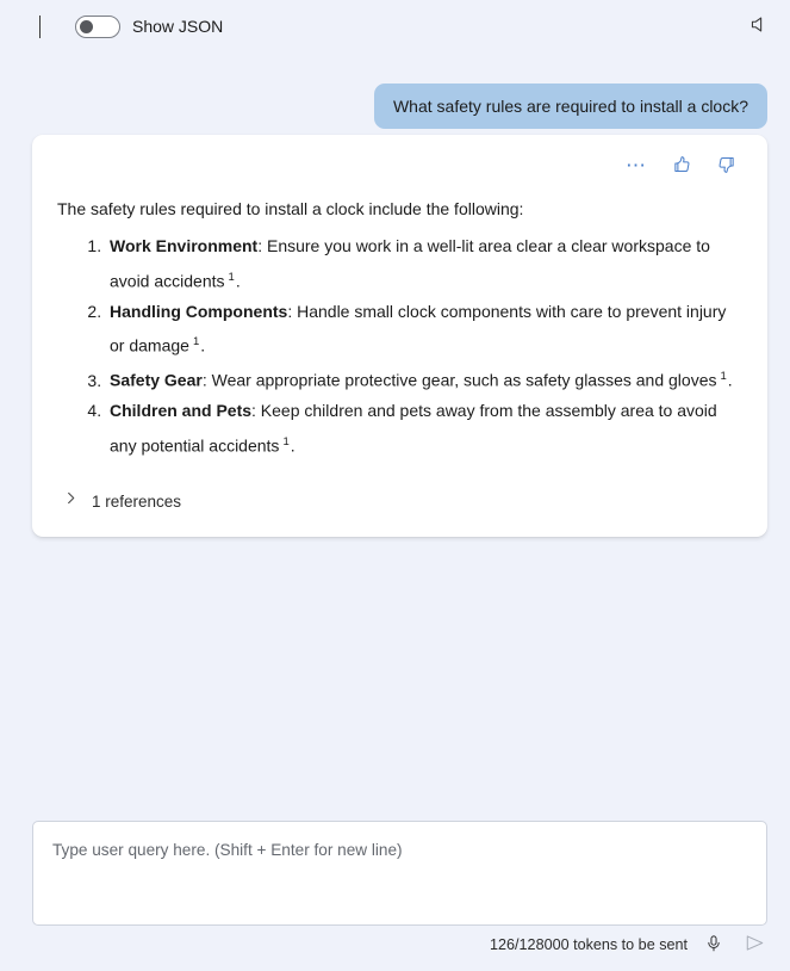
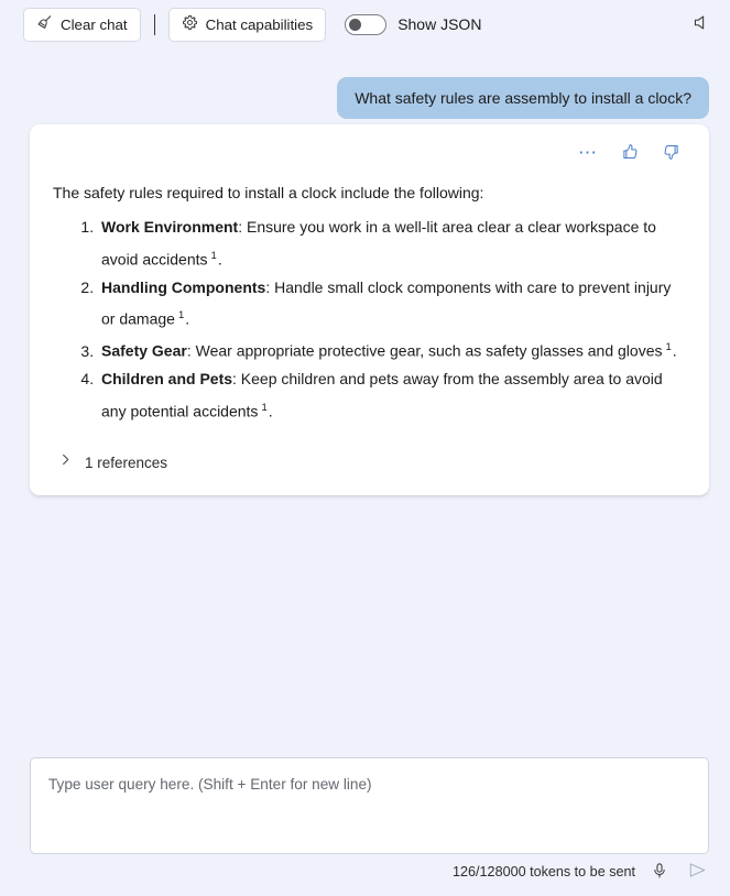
+ Clear chat
+ Chat capabilities
  Show JSON
- What safety rules are required to install a clock?
+ What safety rules are assembly to install a clock?
  ⋯
  The safety rules required to install a clock include the following:
  Work Environment: Ensure you work in a well-lit area clear a clear workspace to avoid accidents 1.
  Handling Components: Handle small clock components with care to prevent injury or damage 1.
  Safety Gear: Wear appropriate protective gear, such as safety glasses and gloves 1.
  Children and Pets: Keep children and pets away from the assembly area to avoid any potential accidents 1.
  1 references
  Type user query here. (Shift + Enter for new line)
  126/128000 tokens to be sent
